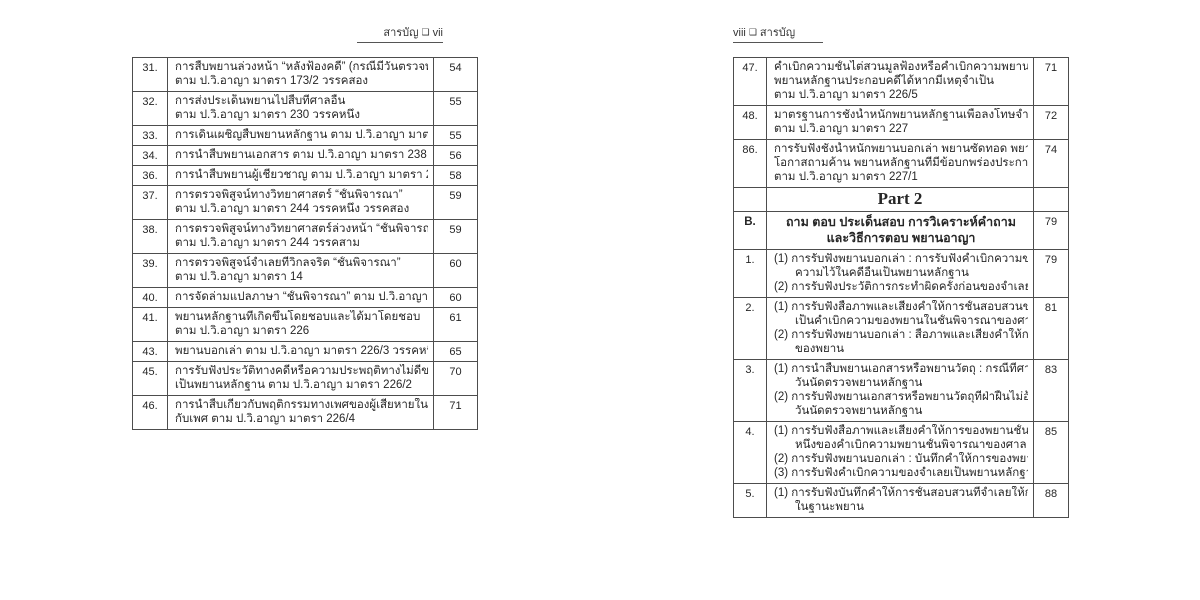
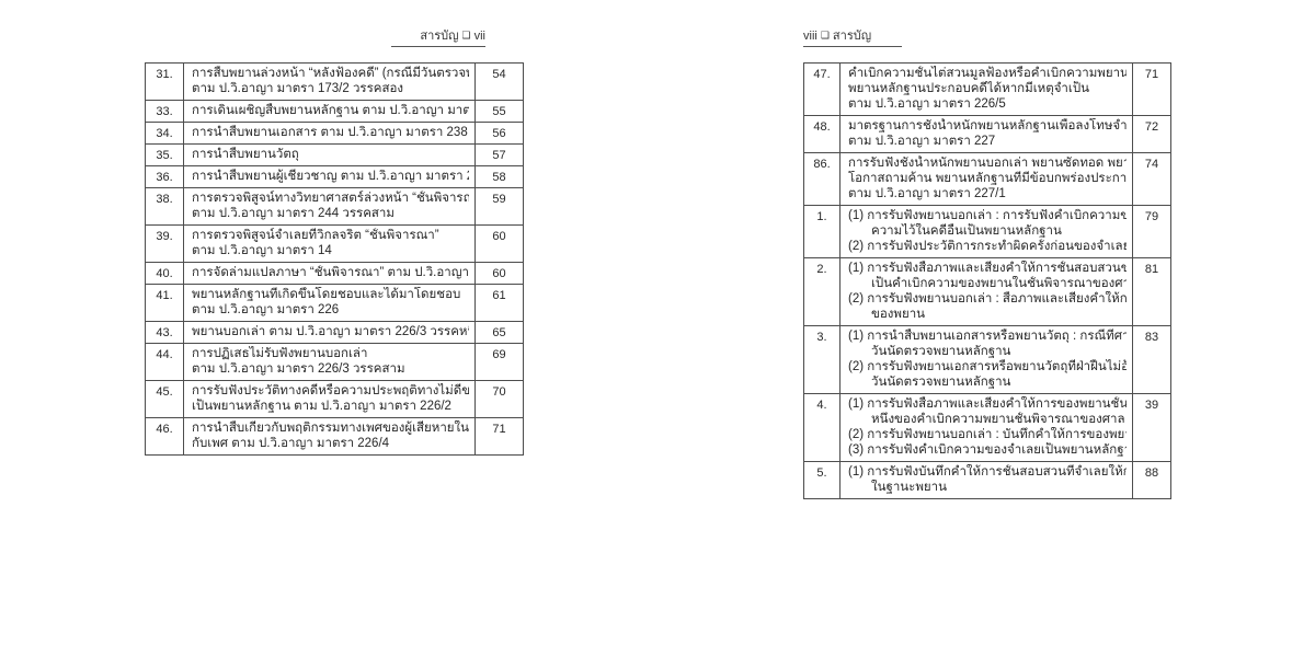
  สารบัญ ❑ vii
  viii ❑ สารบัญ
  31.	การสืบพยานล่วงหน้า “หลังฟ้องคดี” (กรณีมีวันตรวจตาม ป.วิ.อาญา มาตรา 173/2 วรรคสอง	54
- 32.	การส่งประเด็นพยานไปสืบที่ศาลอื่นตาม ป.วิ.อาญา มาตรา 230 วรรคหนึ่ง	55
  33.	การเดินเผชิญสืบพยานหลักฐาน ตาม ป.วิ.อาญา มาต	55
  34.	การนำสืบพยานเอกสาร ตาม ป.วิ.อาญา มาตรา 238	56
+ 35.	การนำสืบพยานวัตถุ	57
  36.	การนำสืบพยานผู้เชี่ยวชาญ ตาม ป.วิ.อาญา มาตรา	58
- 37.	การตรวจพิสูจน์ทางวิทยาศาสตร์ “ชั้นพิจารณา”ตาม ป.วิ.อาญา มาตรา 244 วรรคหนึ่ง วรรคสอง	59
  38.	การตรวจพิสูจน์ทางวิทยาศาสตร์ล่วงหน้า “ชั้นพิจารณตาม ป.วิ.อาญา มาตรา 244 วรรคสาม	59
  39.	การตรวจพิสูจน์จำเลยที่วิกลจริต “ชั้นพิจารณา”ตาม ป.วิ.อาญา มาตรา 14	60
  40.	การจัดล่ามแปลภาษา “ชั้นพิจารณา” ตาม ป.วิ.อาญา	60
  41.	พยานหลักฐานที่เกิดขึ้นโดยชอบและได้มาโดยชอบตาม ป.วิ.อาญา มาตรา 226	61
  43.	พยานบอกเล่า ตาม ป.วิ.อาญา มาตรา 226/3 วรรคห	65
+ 44.	การปฏิเสธไม่รับฟังพยานบอกเล่าตาม ป.วิ.อาญา มาตรา 226/3 วรรคสาม	69
  45.	การรับฟังประวัติทางคดีหรือความประพฤติทางไม่ดีขเป็นพยานหลักฐาน ตาม ป.วิ.อาญา มาตรา 226/2	70
  46.	การนำสืบเกี่ยวกับพฤติกรรมทางเพศของผู้เสียหายในกับเพศ ตาม ป.วิ.อาญา มาตรา 226/4	71
  47.	คำเบิกความชั้นไต่สวนมูลฟ้องหรือคำเบิกความพยานพยานหลักฐานประกอบคดีได้หากมีเหตุจำเป็นตาม ป.วิ.อาญา มาตรา 226/5	71
  48.	มาตรฐานการชั่งน้ำหนักพยานหลักฐานเพื่อลงโทษจำตาม ป.วิ.อาญา มาตรา 227	72
  86.	การรับฟังชั่งน้ำหนักพยานบอกเล่า พยานซัดทอด พยโอกาสถามค้าน พยานหลักฐานที่มีข้อบกพร่องประกาตาม ป.วิ.อาญา มาตรา 227/1	74
- 	Part 2
- B.	ถาม ตอบ ประเด็นสอบ การวิเคราะห์คำถามและวิธีการตอบ พยานอาญา	79
  1.	(1) การรับฟังพยานบอกเล่า : การรับฟังคำเบิกความขความไว้ในคดีอื่นเป็นพยานหลักฐาน(2) การรับฟังประวัติการกระทำผิดครั้งก่อนของจำเลย	79
  2.	(1) การรับฟังสื่อภาพและเสียงคำให้การชั้นสอบสวนขเป็นคำเบิกความของพยานในชั้นพิจารณาของศา(2) การรับฟังพยานบอกเล่า : สื่อภาพและเสียงคำให้กของพยาน	81
  3.	(1) การนำสืบพยานเอกสารหรือพยานวัตถุ : กรณีที่ศาวันนัดตรวจพยานหลักฐาน(2) การรับฟังพยานเอกสารหรือพยานวัตถุที่ฝ่าฝืนไม่อ้วันนัดตรวจพยานหลักฐาน	83
- 4.	(1) การรับฟังสื่อภาพและเสียงคำให้การของพยานชั้นหนึ่งของคำเบิกความพยานชั้นพิจารณาของศาล(2) การรับฟังพยานบอกเล่า : บันทึกคำให้การของพย(3) การรับฟังคำเบิกความของจำเลยเป็นพยานหลักฐ	85
+ 4.	(1) การรับฟังสื่อภาพและเสียงคำให้การของพยานชั้นหนึ่งของคำเบิกความพยานชั้นพิจารณาของศาล(2) การรับฟังพยานบอกเล่า : บันทึกคำให้การของพย(3) การรับฟังคำเบิกความของจำเลยเป็นพยานหลักฐ	39
  5.	(1) การรับฟังบันทึกคำให้การชั้นสอบสวนที่จำเลยให้ในฐานะพยาน	88
